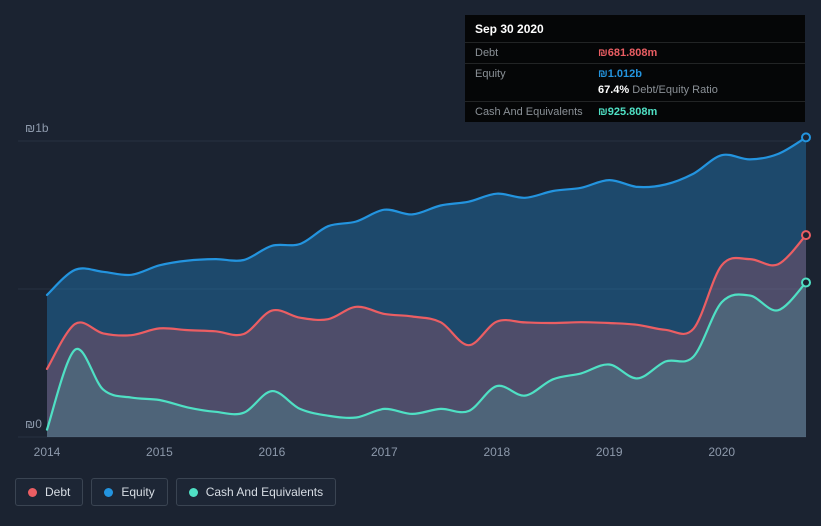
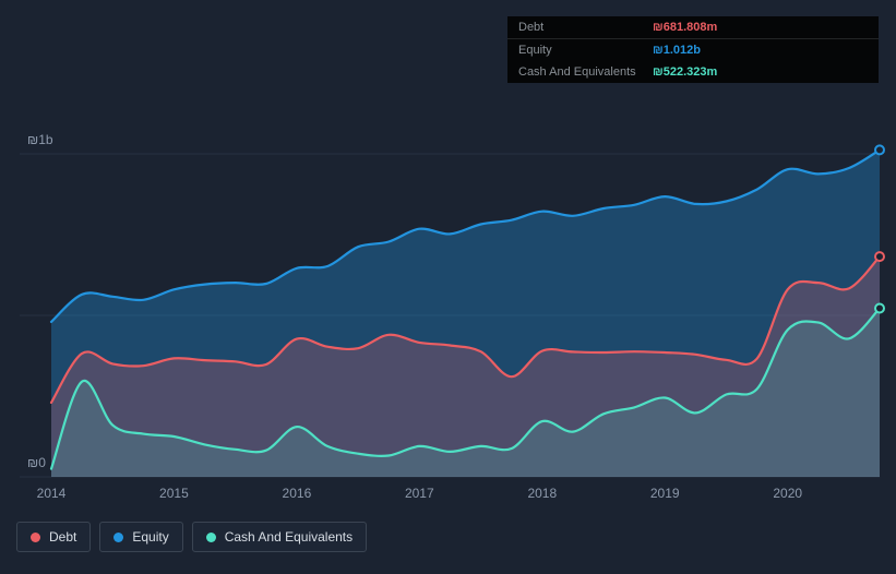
  ₪1b
  ₪0
  2014
  2015
  2016
  2017
  2018
  2019
  2020
- Sep 30 2020
  Debt
  ₪681.808m
  Equity
  ₪1.012b
- 67.4% Debt/Equity Ratio
  Cash And Equivalents
- ₪925.808m
+ ₪522.323m
  Debt
  Equity
  Cash And Equivalents
